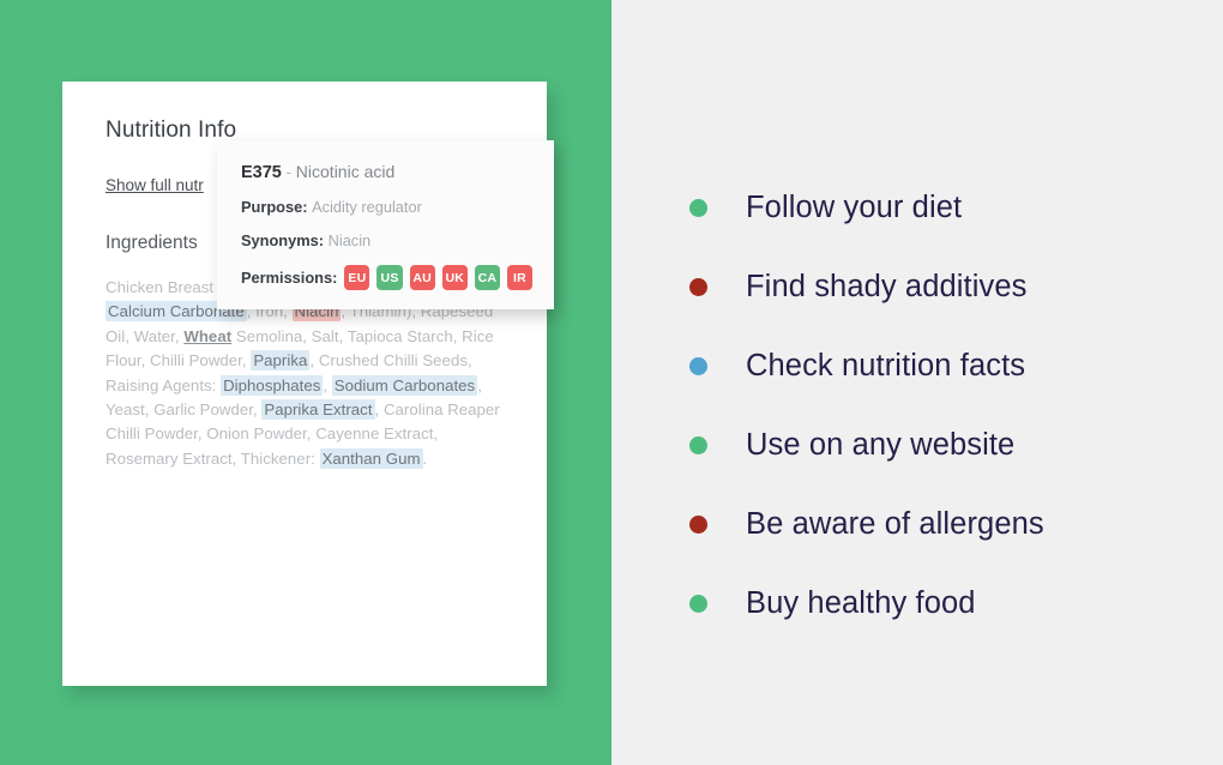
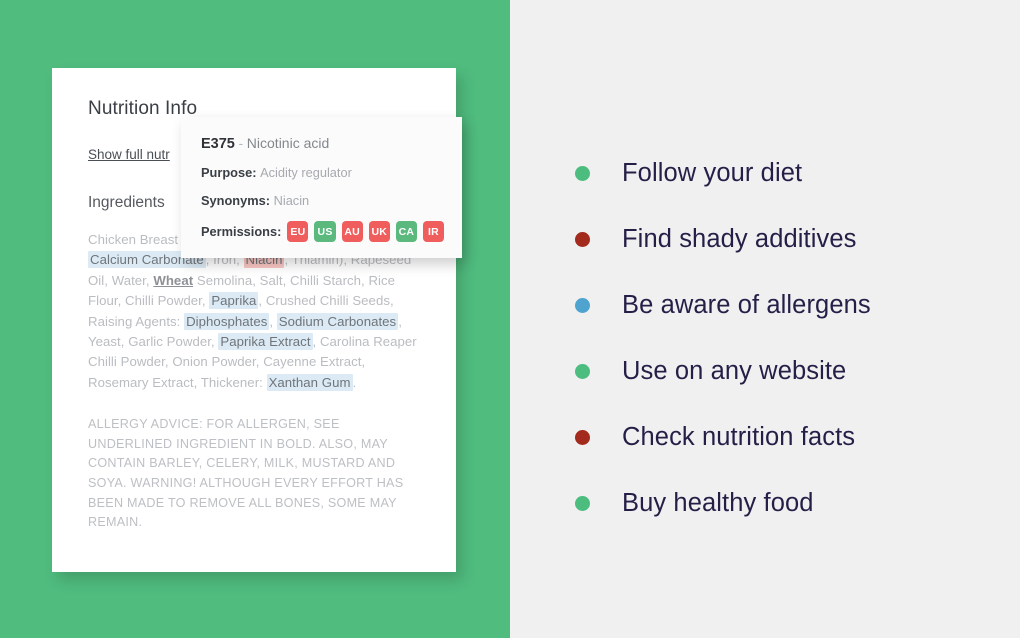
  Nutrition Info
  Show full nutr
  Ingredients
- Chicken Breast Calcium Carbonate , Iron, Niacin , Thiamin), Rapeseed Oil, Water, Wheat Semolina, Salt, Tapioca Starch, Rice Flour, Chilli Powder, Paprika , Crushed Chilli Seeds, Raising Agents: Diphosphates , Sodium Carbonates , Yeast, Garlic Powder, Paprika Extract , Carolina Reaper Chilli Powder, Onion Powder, Cayenne Extract, Rosemary Extract, Thickener: Xanthan Gum .
+ Chicken Breast Calcium Carbonate , Iron, Niacin , Thiamin), Rapeseed Oil, Water, Wheat Semolina, Salt, Chilli Starch, Rice Flour, Chilli Powder, Paprika , Crushed Chilli Seeds, Raising Agents: Diphosphates , Sodium Carbonates , Yeast, Garlic Powder, Paprika Extract , Carolina Reaper Chilli Powder, Onion Powder, Cayenne Extract, Rosemary Extract, Thickener: Xanthan Gum .
+ ALLERGY ADVICE: FOR ALLERGEN, SEE UNDERLINED INGREDIENT IN BOLD. ALSO, MAY CONTAIN BARLEY, CELERY, MILK, MUSTARD AND SOYA. WARNING! ALTHOUGH EVERY EFFORT HAS BEEN MADE TO REMOVE ALL BONES, SOME MAY REMAIN.
  E375 - Nicotinic acid
  Purpose: Acidity regulator
  Synonyms: Niacin
  Permissions:
  EU
  US
  AU
  UK
  CA
  IR
  Follow your diet
  Find shady additives
- Check nutrition facts
+ Be aware of allergens
  Use on any website
- Be aware of allergens
+ Check nutrition facts
  Buy healthy food
